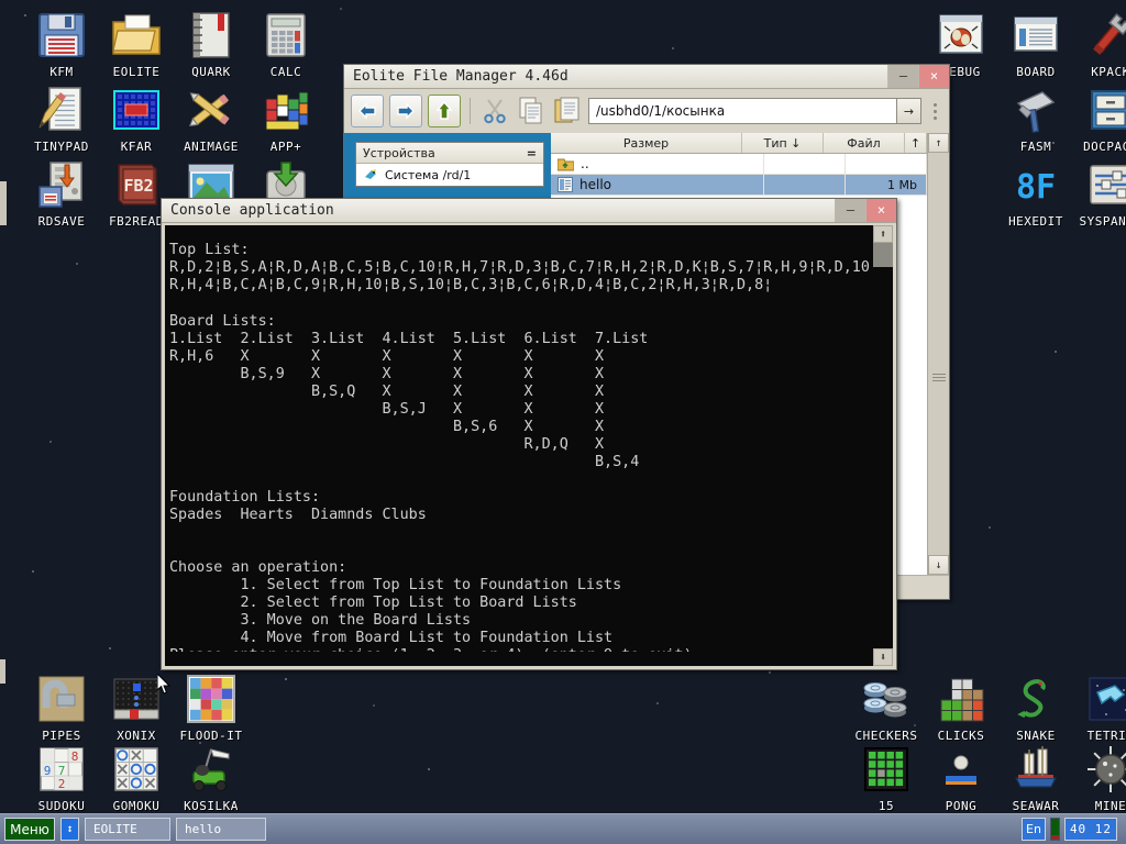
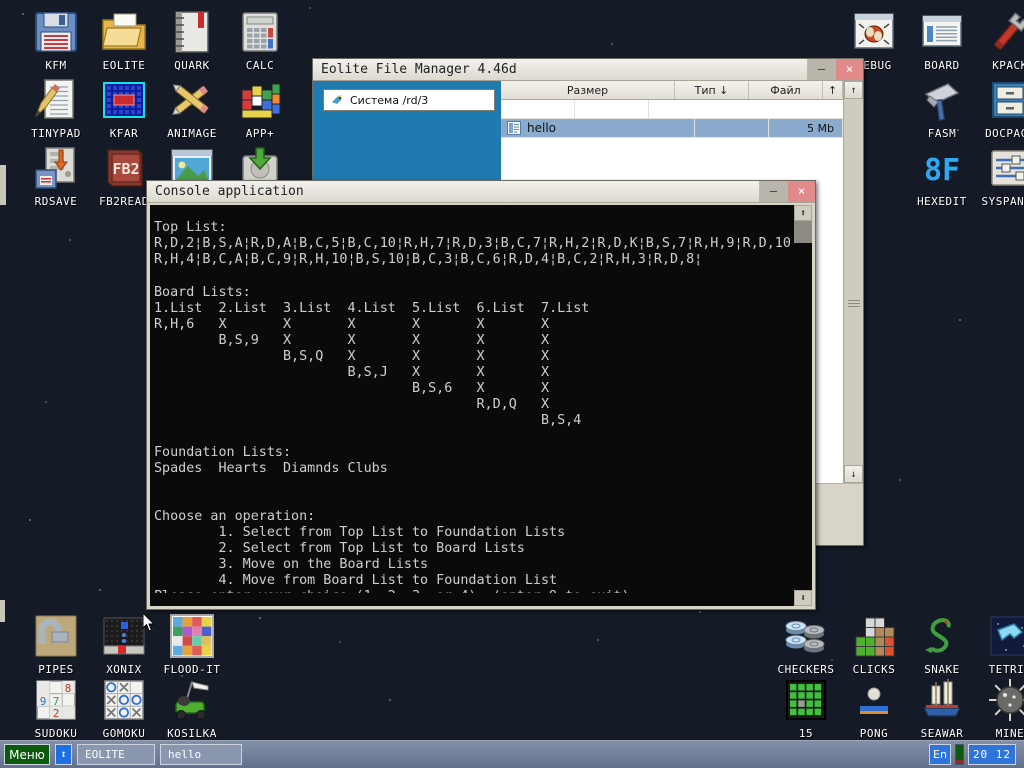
  KFM
  EOLITE
  QUARK
  CALC
  TINYPAD
  KFAR
  ANIMAGE
  APP+
  RDSAVE
  FB2
  FB2REA
  EBUG
  BOARD
  KPAC
  FASM
  DOCPA
  8F
  HEXEDIT
  SYSPAN
  PIPES
  XONIX
  FLOOD-IT
  8
  9
  7
  2
  SUDOKU
  GOMOKU
  KOSILKA
  CHECKERS
  CLICKS
  SNAKE
  TETRI
  15
  PONG
  SEAWAR
  MINE
  Eolite File Manager 4.46d
  –
  ×
- /usbhd0/1/косынка
- →
- Устройства
- =
- Система /rd/1
+ Система /rd/3
  Размер
  Тип ↓
  Файл
  ↑
- ..
  hello
- 1 Mb
+ 5 Mb
  ↑
  ↓
  Console application
  –
  ×
  Top List:
  R,D,2¦B,S,A¦R,D,A¦B,C,5¦B,C,10¦R,H,7¦R,D,3¦B,C,7¦R,H,2¦R,D,K¦B,S,7¦R,H,9¦R,D,10
  R,H,4¦B,C,A¦B,C,9¦R,H,10¦B,S,10¦B,C,3¦B,C,6¦R,D,4¦B,C,2¦R,H,3¦R,D,8¦
  Board Lists:
  1.List 2.List 3.List 4.List 5.List 6.List 7.List
  R,H,6 X X X X X X
  B,S,9 X X X X X
  B,S,Q X X X X
  B,S,J X X X
  B,S,6 X X
  R,D,Q X
  B,S,4
  Foundation Lists:
  Spades Hearts Diamnds Clubs
  Choose an operation:
  1. Select from Top List to Foundation Lists
  2. Select from Top List to Board Lists
  3. Move on the Board Lists
  4. Move from Board List to Foundation List
  ⬆
  ⬇
  Меню
  ↕
  EOLITE
  hello
  En
- 40 12
+ 20 12
